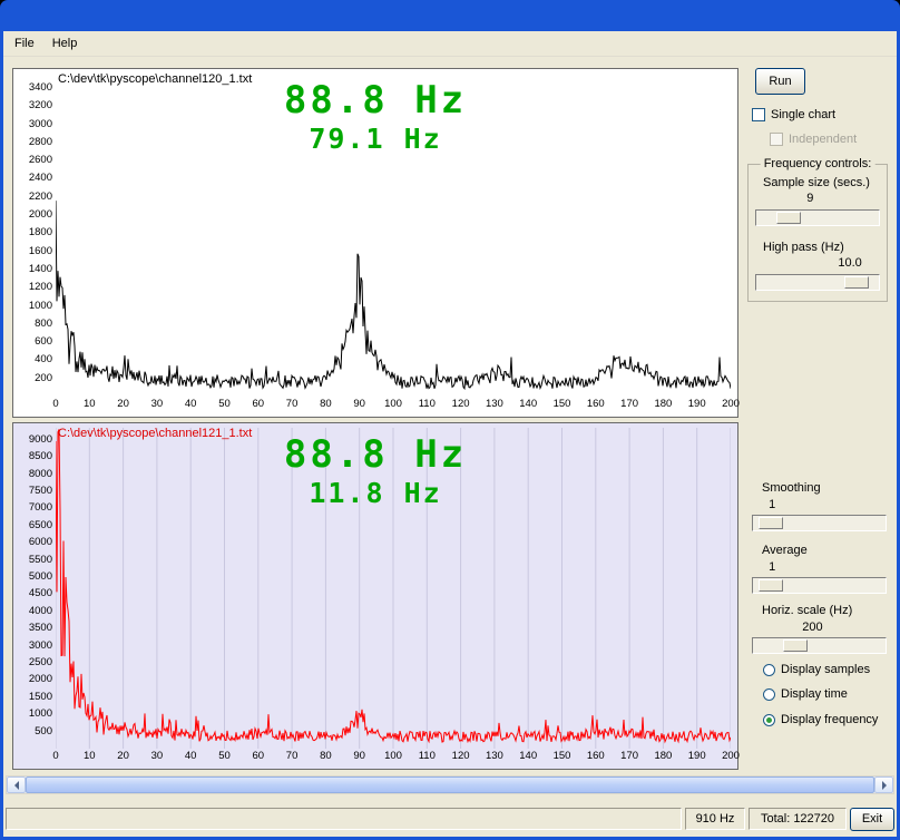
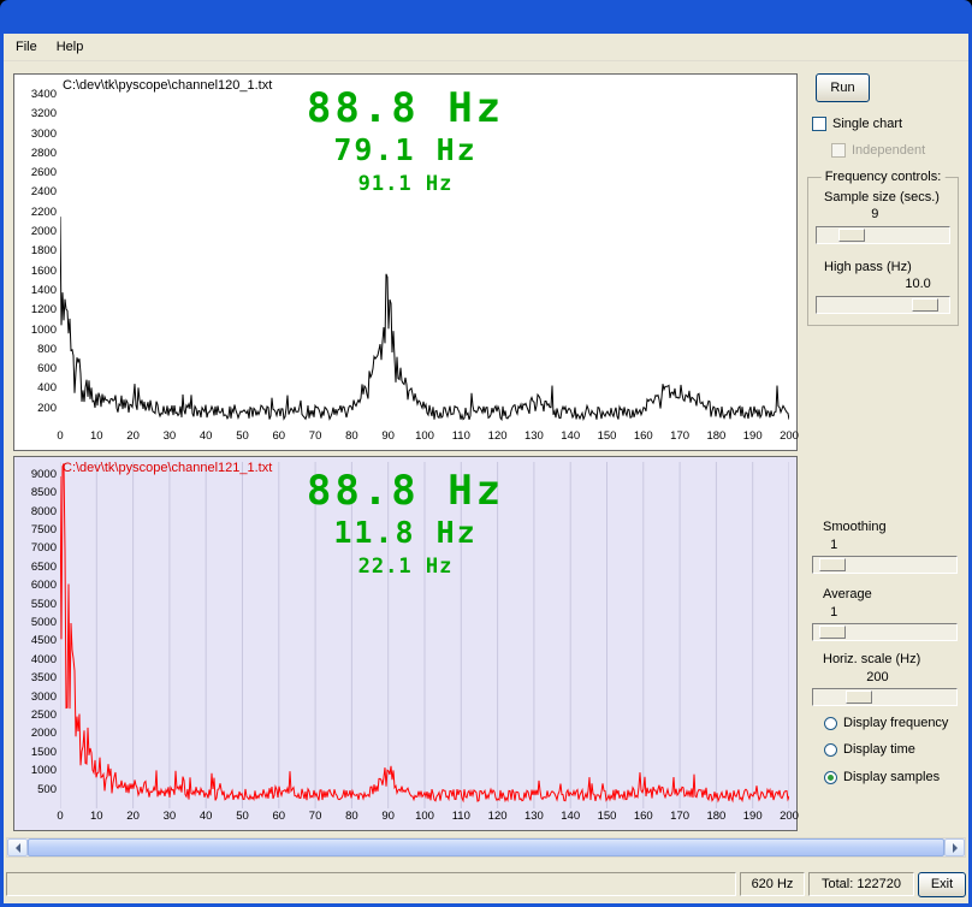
  File
  Help
  C:\dev\tk\pyscope\channel120_1.txt
  88.8 Hz
  79.1 Hz
+ 91.1 Hz
  200
  400
  600
  800
  1000
  1200
  1400
  1600
  1800
  2000
  2200
  2400
  2600
  2800
  3000
  3200
  3400
  0
  10
  20
  30
  40
  50
  60
  70
  80
  90
  100
  110
  120
  130
  140
  150
  160
  170
  180
  190
  200
  C:\dev\tk\pyscope\channel121_1.txt
  88.8 Hz
  11.8 Hz
+ 22.1 Hz
  500
  1000
  1500
  2000
  2500
  3000
  3500
  4000
  4500
  5000
  5500
  6000
  6500
  7000
  7500
  8000
  8500
  9000
  0
  10
  20
  30
  40
  50
  60
  70
  80
  90
  100
  110
  120
  130
  140
  150
  160
  170
  180
  190
  200
  Run
  Single chart
  Independent
  Frequency controls:
  Sample size (secs.)
  9
  High pass (Hz)
  10.0
  Smoothing
  1
  Average
  1
  Horiz. scale (Hz)
  200
- Display samples
+ Display frequency
  Display time
- Display frequency
+ Display samples
- 910 Hz
+ 620 Hz
  Total: 122720
  Exit
